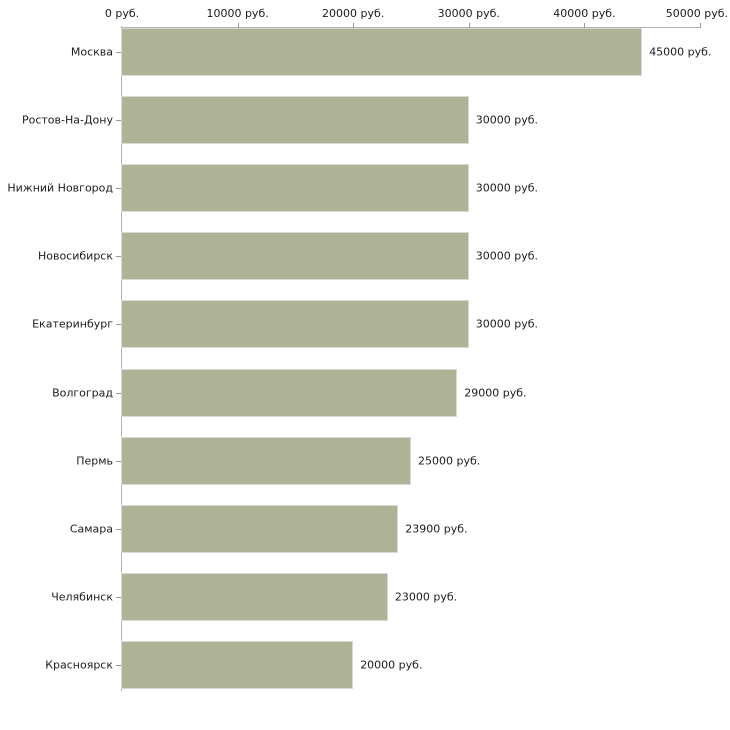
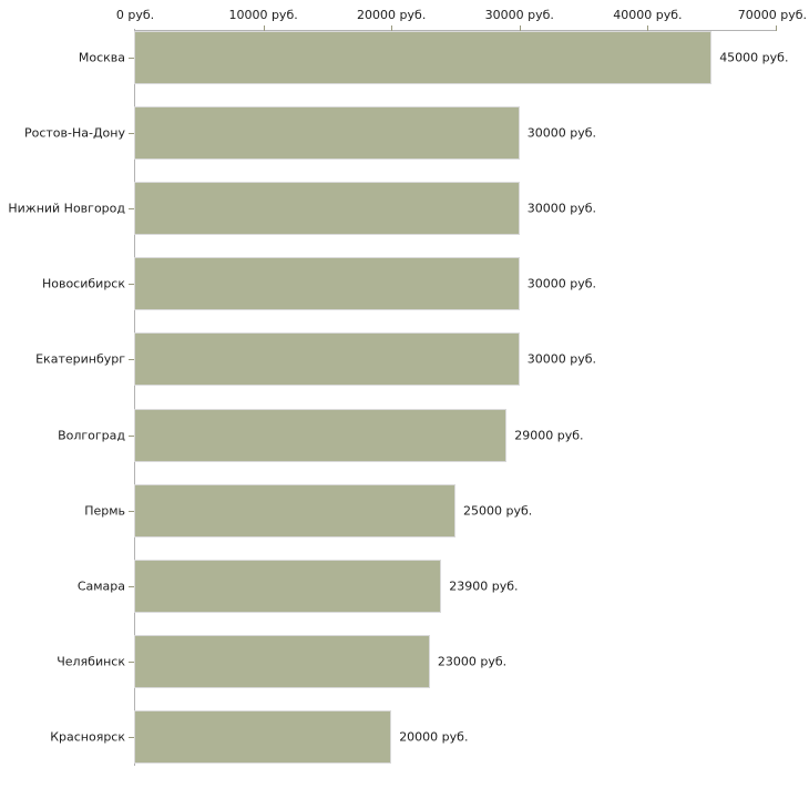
  0 руб.
  10000 руб.
  20000 руб.
  30000 руб.
  40000 руб.
- 50000 руб.
+ 70000 руб.
  Москва
  45000 руб.
  Ростов-На-Дону
  30000 руб.
  Нижний Новгород
  30000 руб.
  Новосибирск
  30000 руб.
  Екатеринбург
  30000 руб.
  Волгоград
  29000 руб.
  Пермь
  25000 руб.
  Самара
  23900 руб.
  Челябинск
  23000 руб.
  Красноярск
  20000 руб.
